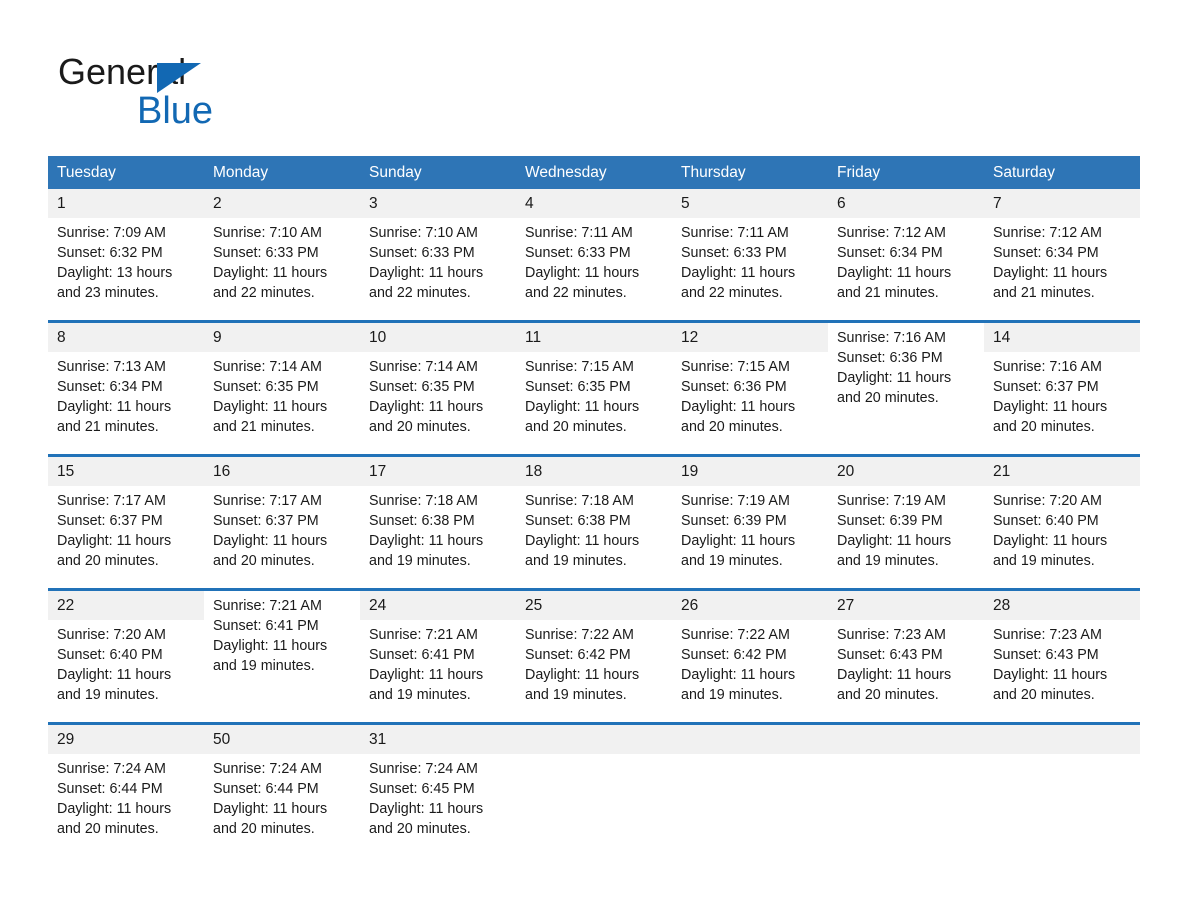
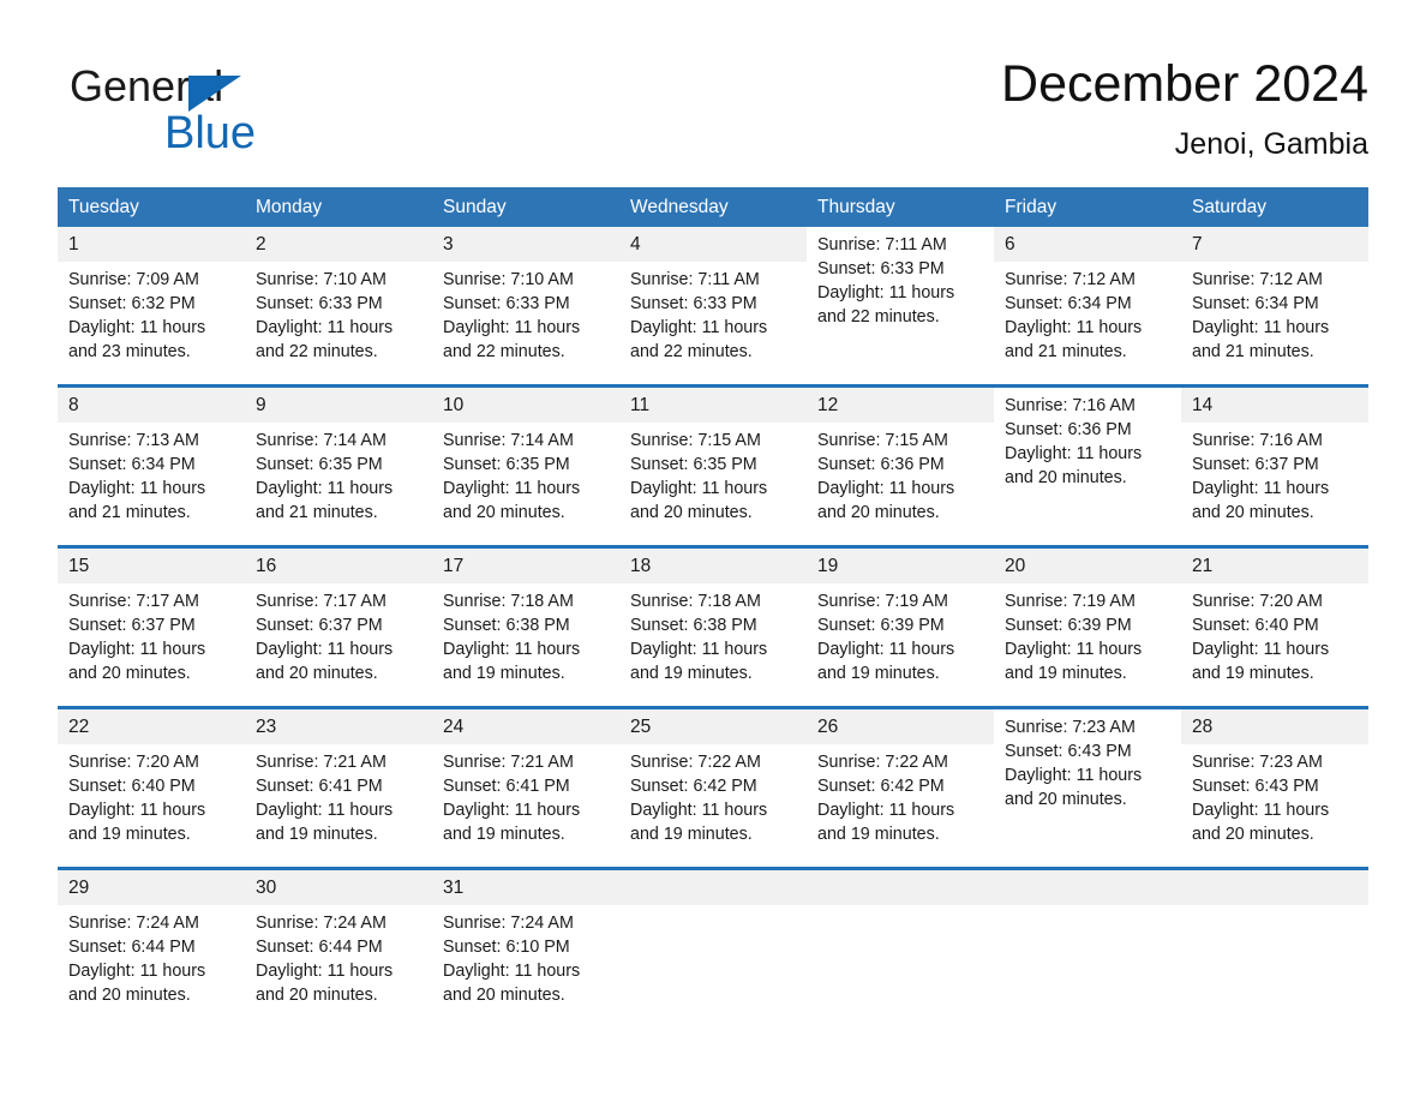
  General
  Blue
+ December 2024
+ Jenoi, Gambia
  Tuesday
  Monday
  Sunday
  Wednesday
  Thursday
  Friday
  Saturday
  1
  Sunrise: 7:09 AM
  Sunset: 6:32 PM
- Daylight: 13 hours and 23 minutes.
+ Daylight: 11 hours and 23 minutes.
  2
  Sunrise: 7:10 AM
  Sunset: 6:33 PM
  Daylight: 11 hours and 22 minutes.
  3
  Sunrise: 7:10 AM
  Sunset: 6:33 PM
  Daylight: 11 hours and 22 minutes.
  4
  Sunrise: 7:11 AM
  Sunset: 6:33 PM
  Daylight: 11 hours and 22 minutes.
- 5
  Sunrise: 7:11 AM
  Sunset: 6:33 PM
  Daylight: 11 hours and 22 minutes.
  6
  Sunrise: 7:12 AM
  Sunset: 6:34 PM
  Daylight: 11 hours and 21 minutes.
  7
  Sunrise: 7:12 AM
  Sunset: 6:34 PM
  Daylight: 11 hours and 21 minutes.
  8
  Sunrise: 7:13 AM
  Sunset: 6:34 PM
  Daylight: 11 hours and 21 minutes.
  9
  Sunrise: 7:14 AM
  Sunset: 6:35 PM
  Daylight: 11 hours and 21 minutes.
  10
  Sunrise: 7:14 AM
  Sunset: 6:35 PM
  Daylight: 11 hours and 20 minutes.
  11
  Sunrise: 7:15 AM
  Sunset: 6:35 PM
  Daylight: 11 hours and 20 minutes.
  12
  Sunrise: 7:15 AM
  Sunset: 6:36 PM
  Daylight: 11 hours and 20 minutes.
  Sunrise: 7:16 AM
  Sunset: 6:36 PM
  Daylight: 11 hours and 20 minutes.
  14
  Sunrise: 7:16 AM
  Sunset: 6:37 PM
  Daylight: 11 hours and 20 minutes.
  15
  Sunrise: 7:17 AM
  Sunset: 6:37 PM
  Daylight: 11 hours and 20 minutes.
  16
  Sunrise: 7:17 AM
  Sunset: 6:37 PM
  Daylight: 11 hours and 20 minutes.
  17
  Sunrise: 7:18 AM
  Sunset: 6:38 PM
  Daylight: 11 hours and 19 minutes.
  18
  Sunrise: 7:18 AM
  Sunset: 6:38 PM
  Daylight: 11 hours and 19 minutes.
  19
  Sunrise: 7:19 AM
  Sunset: 6:39 PM
  Daylight: 11 hours and 19 minutes.
  20
  Sunrise: 7:19 AM
  Sunset: 6:39 PM
  Daylight: 11 hours and 19 minutes.
  21
  Sunrise: 7:20 AM
  Sunset: 6:40 PM
  Daylight: 11 hours and 19 minutes.
  22
  Sunrise: 7:20 AM
  Sunset: 6:40 PM
  Daylight: 11 hours and 19 minutes.
+ 23
  Sunrise: 7:21 AM
  Sunset: 6:41 PM
  Daylight: 11 hours and 19 minutes.
  24
  Sunrise: 7:21 AM
  Sunset: 6:41 PM
  Daylight: 11 hours and 19 minutes.
  25
  Sunrise: 7:22 AM
  Sunset: 6:42 PM
  Daylight: 11 hours and 19 minutes.
  26
  Sunrise: 7:22 AM
  Sunset: 6:42 PM
  Daylight: 11 hours and 19 minutes.
- 27
  Sunrise: 7:23 AM
  Sunset: 6:43 PM
  Daylight: 11 hours and 20 minutes.
  28
  Sunrise: 7:23 AM
  Sunset: 6:43 PM
  Daylight: 11 hours and 20 minutes.
  29
  Sunrise: 7:24 AM
  Sunset: 6:44 PM
  Daylight: 11 hours and 20 minutes.
- 50
+ 30
  Sunrise: 7:24 AM
  Sunset: 6:44 PM
  Daylight: 11 hours and 20 minutes.
  31
  Sunrise: 7:24 AM
- Sunset: 6:45 PM
+ Sunset: 6:10 PM
  Daylight: 11 hours and 20 minutes.
